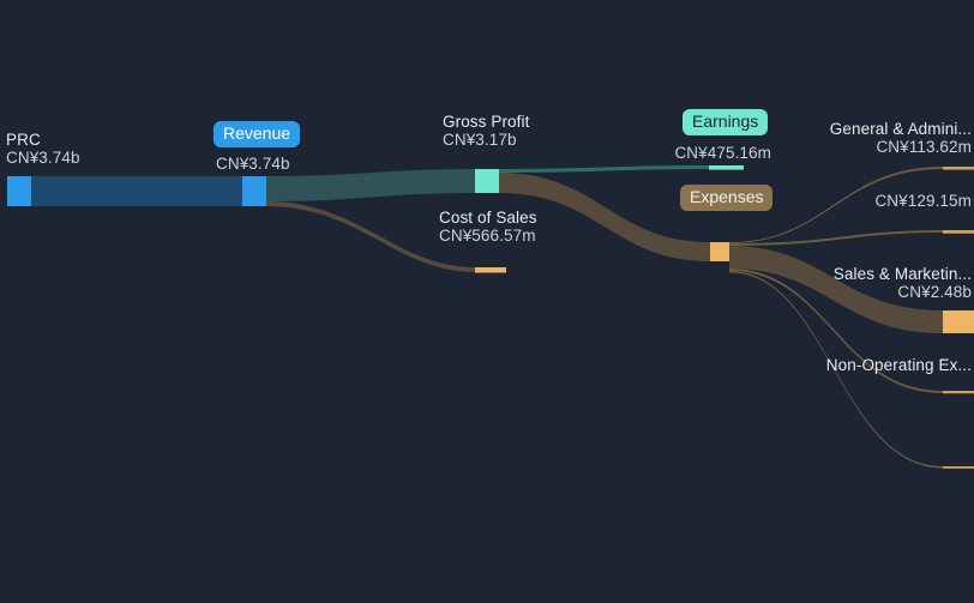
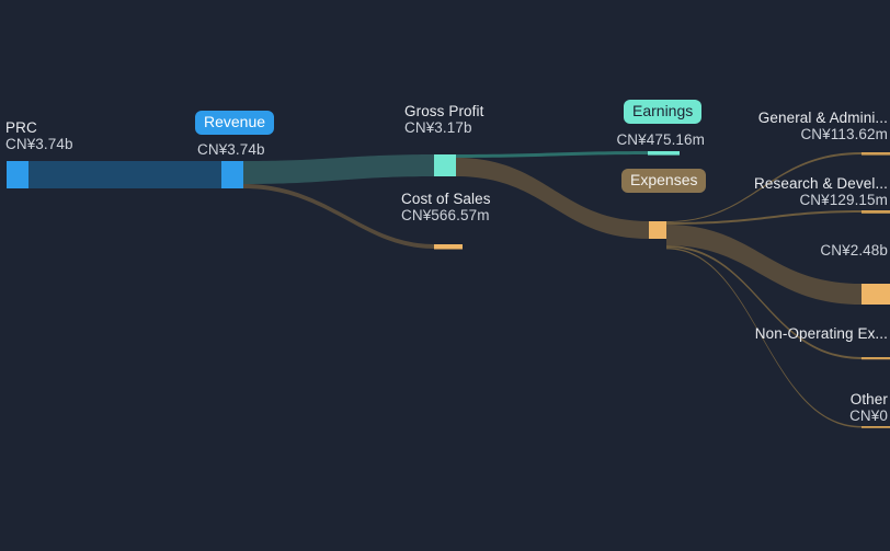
  PRC
  CN¥3.74b
  Revenue
  CN¥3.74b
  Gross Profit
  CN¥3.17b
  Cost of Sales
  CN¥566.57m
  Earnings
  CN¥475.16m
  Expenses
  General & Admini...
  CN¥113.62m
+ Research & Devel...
  CN¥129.15m
- Sales & Marketin...
  CN¥2.48b
  Non-Operating Ex...
+ Other
+ CN¥0
